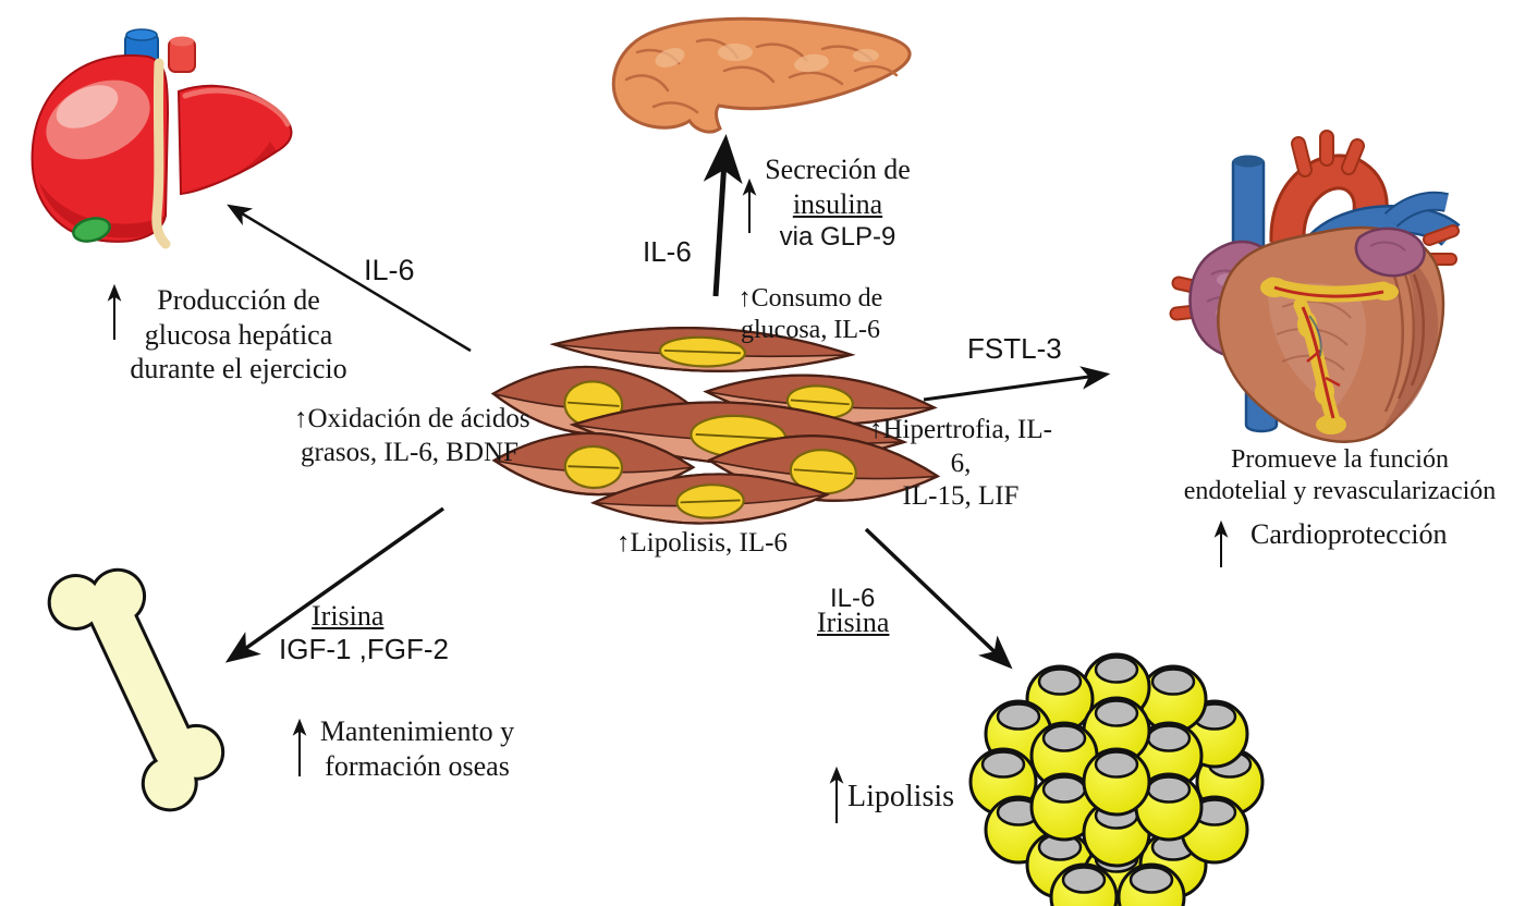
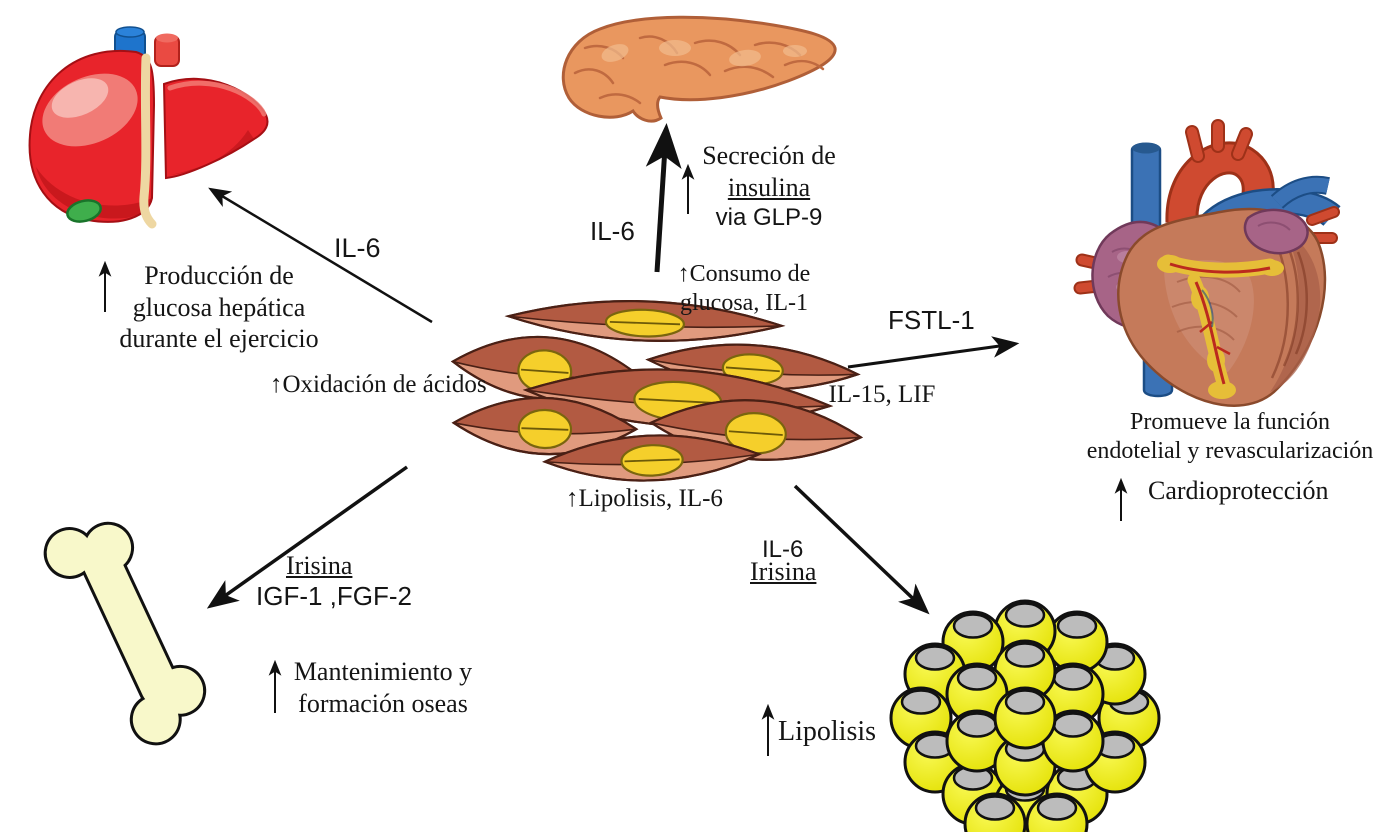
  IL-6
  Producción de
  glucosa hepática
  durante el ejercicio
  IL-6
  Secreción de
  insulina
  via GLP-9
  ↑Consumo de
- glucosa, IL-6
+ glucosa, IL-1
- FSTL-3
+ FSTL-1
  ↑Oxidación de ácidos
- grasos, IL-6, BDNF
- ↑Hipertrofia, IL-6,
  IL-15, LIF
  ↑Lipolisis, IL-6
  Promueve la función
  endotelial y revascularización
  Cardioprotección
  Irisina
  IGF-1 ,FGF-2
  IL-6
  Irisina
  Mantenimiento y
  formación oseas
  Lipolisis
